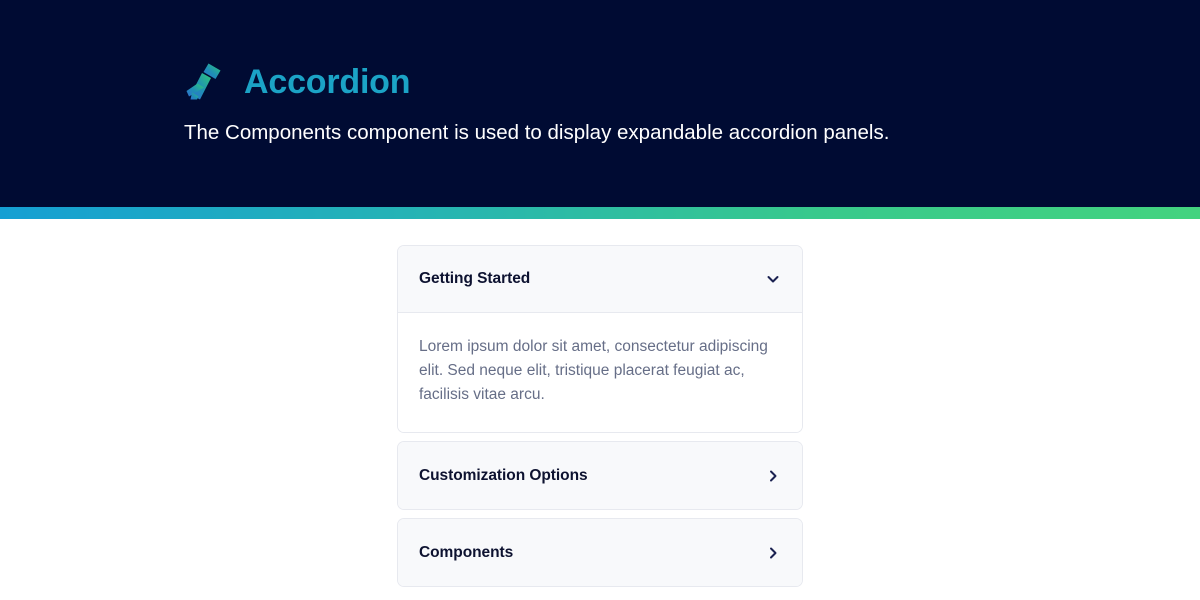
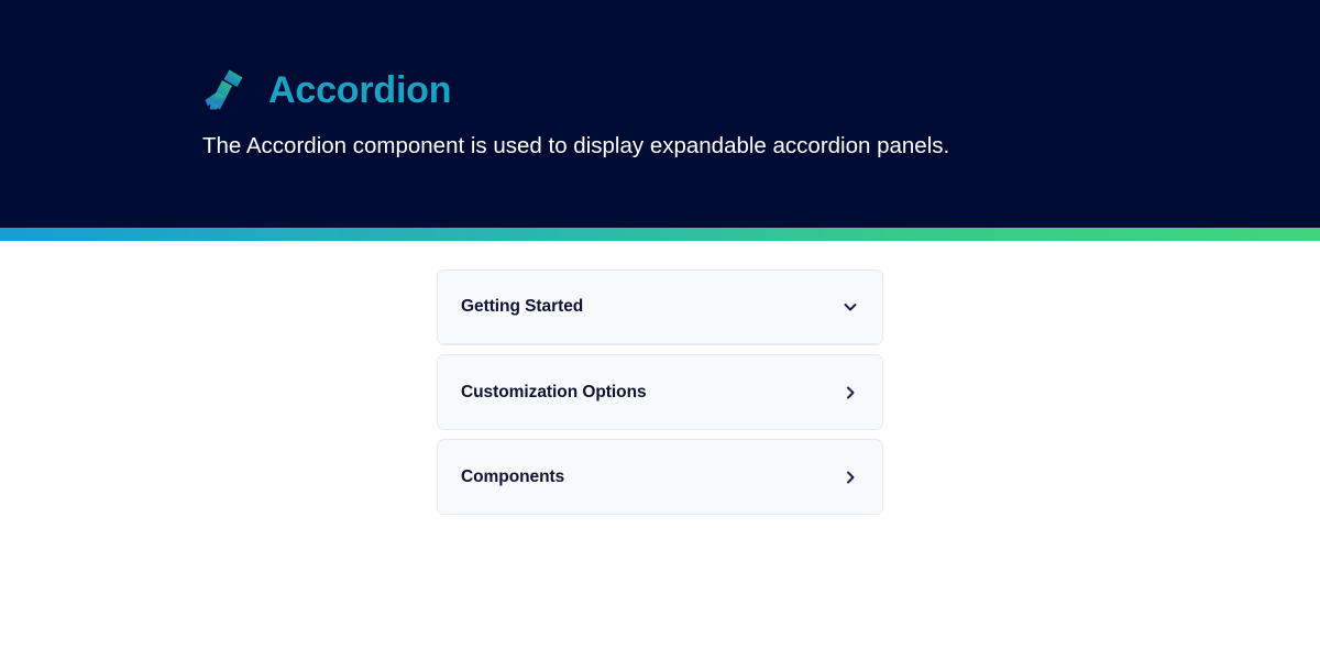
  Accordion
- The Components component is used to display expandable accordion panels.
+ The Accordion component is used to display expandable accordion panels.
  Getting Started
- Lorem ipsum dolor sit amet, consectetur adipiscing elit. Sed neque elit, tristique placerat feugiat ac, facilisis vitae arcu.
  Customization Options
  Components
